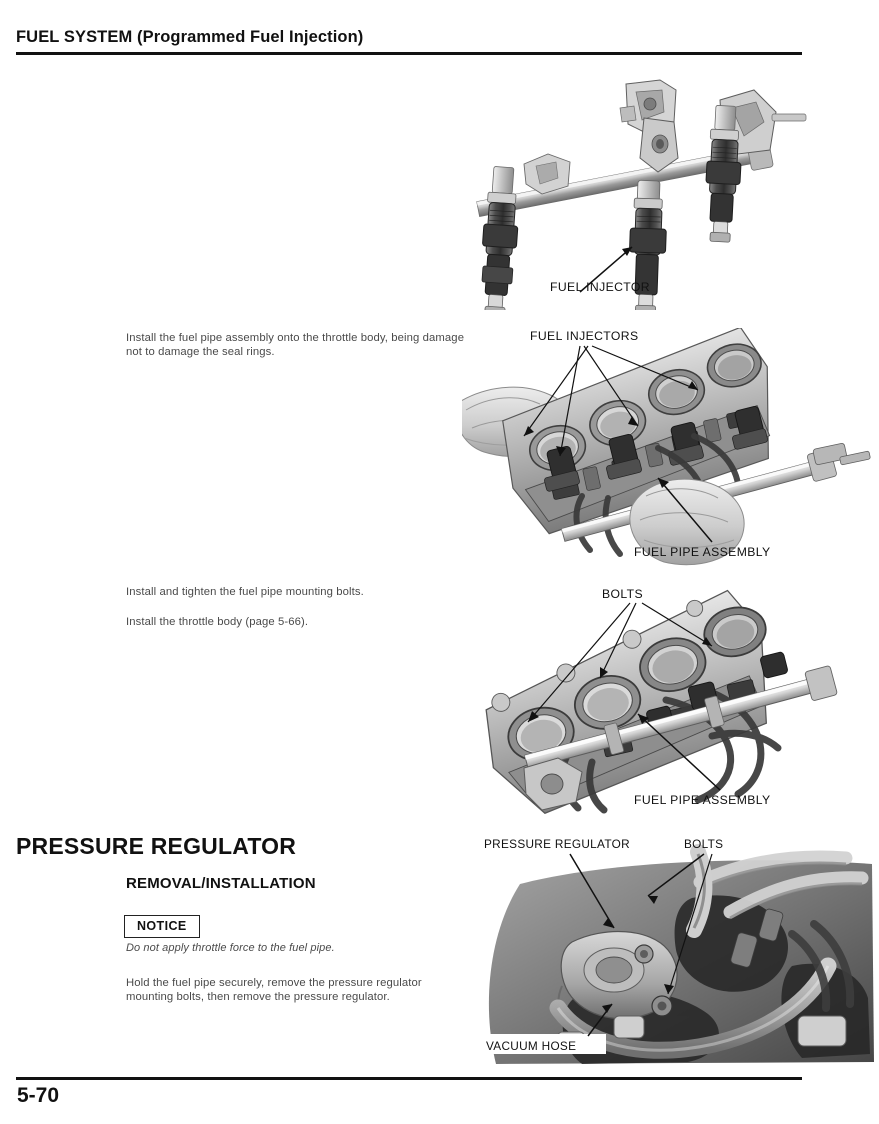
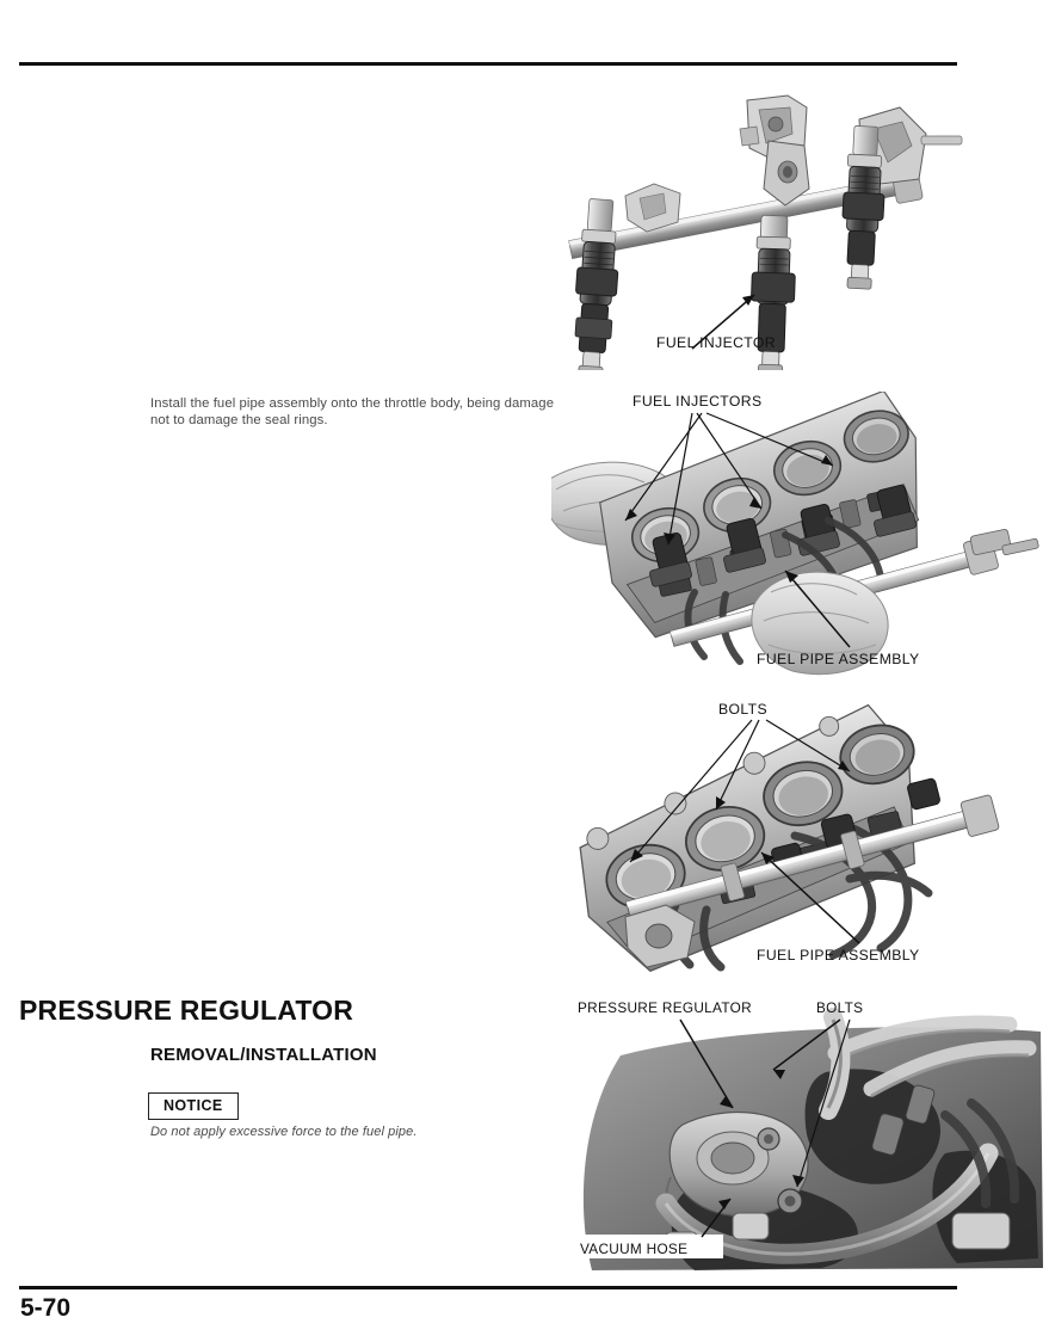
- FUEL SYSTEM (Programmed Fuel Injection)
  Install the fuel pipe assembly onto the throttle body, being damage not to damage the seal rings.
- Install and tighten the fuel pipe mounting bolts.
- Install the throttle body (page 5-66).
  PRESSURE REGULATOR
  REMOVAL/INSTALLATION
  NOTICE
- Do not apply throttle force to the fuel pipe.
+ Do not apply excessive force to the fuel pipe.
- Hold the fuel pipe securely, remove the pressure regulator mounting bolts, then remove the pressure regulator.
  FUEL INJECTOR
  FUEL INJECTORS
  FUEL PIPE ASSEMBLY
  BOLTS
  FUEL PIPE ASSEMBLY
  PRESSURE REGULATOR
  BOLTS
  VACUUM HOSE
  5-70
